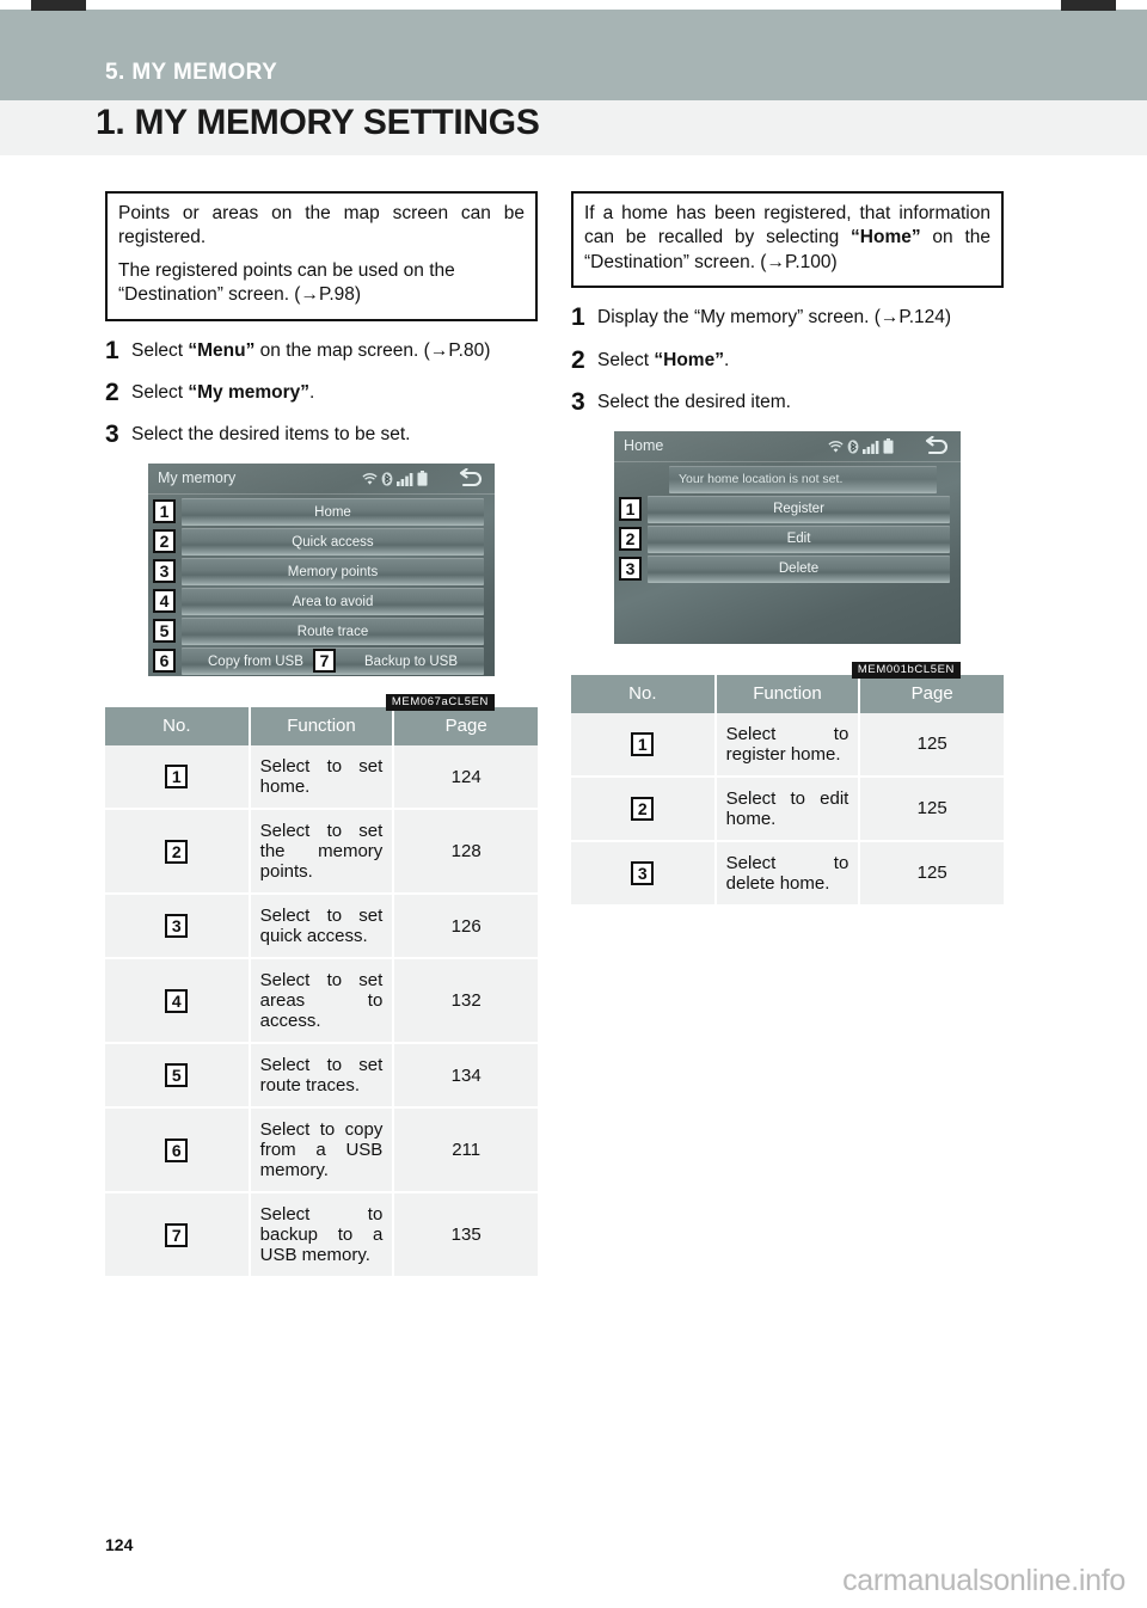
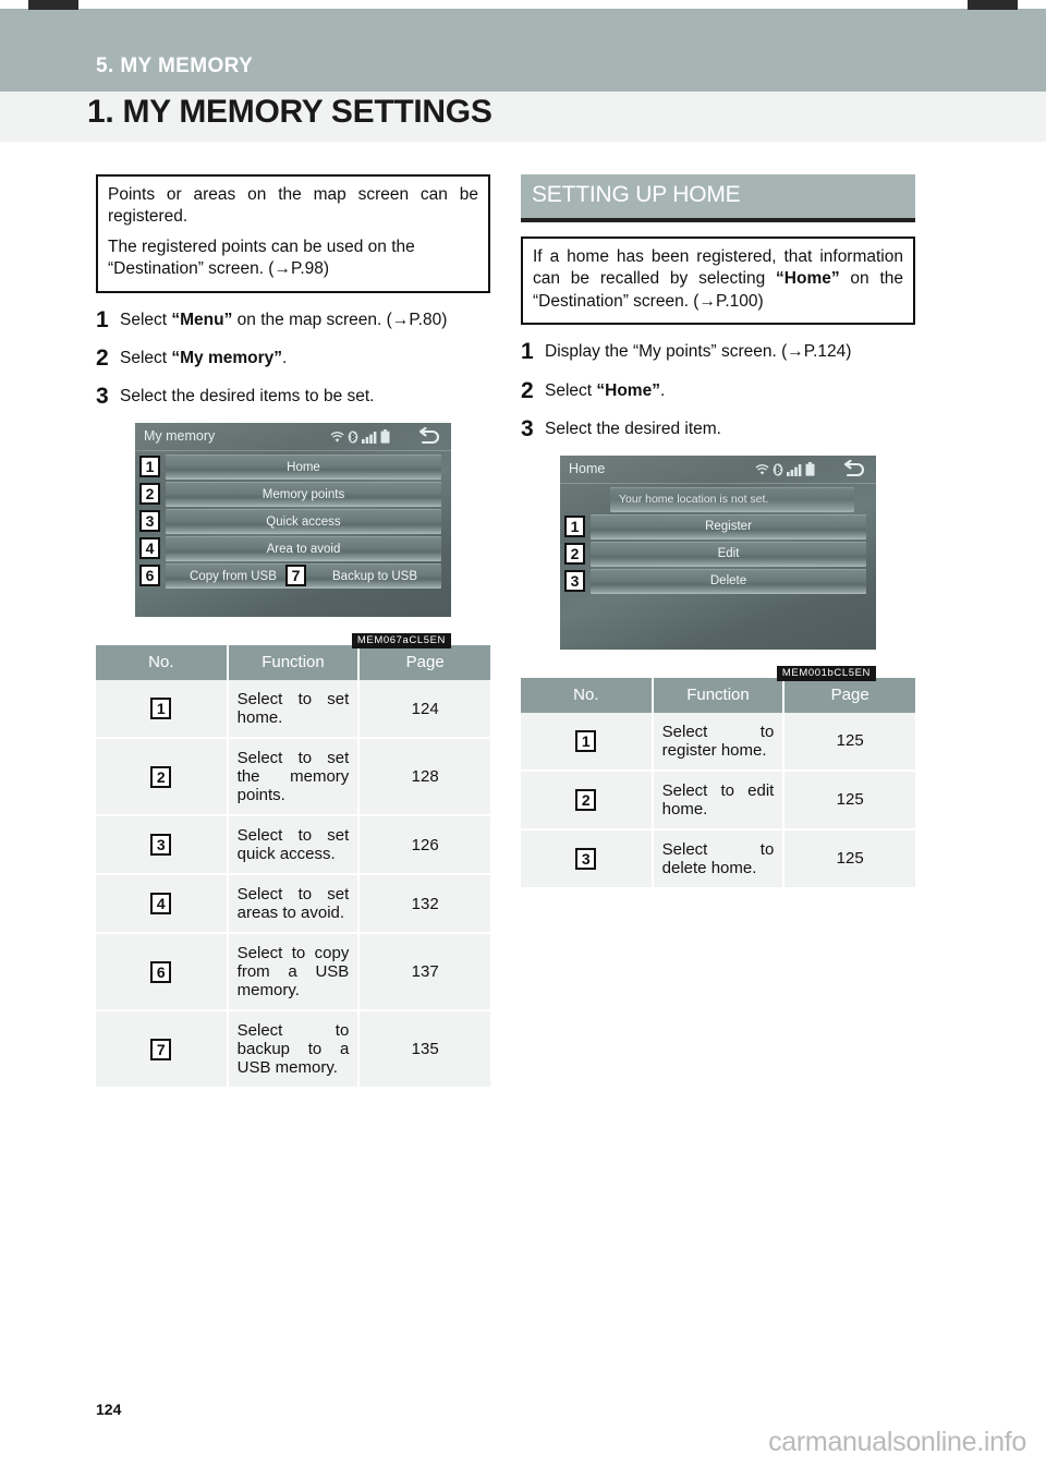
  5. MY MEMORY
  1. MY MEMORY SETTINGS
  Points or areas on the map screen can be registered.
  The registered points can be used on the “Destination” screen. (→P.98)
  1
  Select “Menu” on the map screen. (→P.80)
  2
  Select “My memory”.
  3
  Select the desired items to be set.
  My memory
  1
  Home
  2
- Quick access
+ Memory points
  3
- Memory points
+ Quick access
  4
  Area to avoid
- 5
- Route trace
  6
  7
  Copy from USB
  Backup to USB
  MEM067aCL5EN
  No.	Function	Page
  1	Select to set home.	124
  2	Select to set the memory points.	128
  3	Select to set quick access.	126
- 4	Select to set areas to access.	132
+ 4	Select to set areas to avoid.	132
- 5	Select to set route traces.	134
- 6	Select to copy from a USB memory.	211
+ 6	Select to copy from a USB memory.	137
  7	Select to backup to a USB memory.	135
+ SETTING UP HOME
  If a home has been registered, that information can be recalled by selecting “Home” on the “Destination” screen. (→P.100)
  1
- Display the “My memory” screen. (→P.124)
+ Display the “My points” screen. (→P.124)
  2
  Select “Home”.
  3
  Select the desired item.
  Home
  Your home location is not set.
  1
  Register
  2
  Edit
  3
  Delete
  MEM001bCL5EN
  No.	Function	Page
  1	Select to register home.	125
  2	Select to edit home.	125
  3	Select to delete home.	125
  124
  carmanualsonline.info
